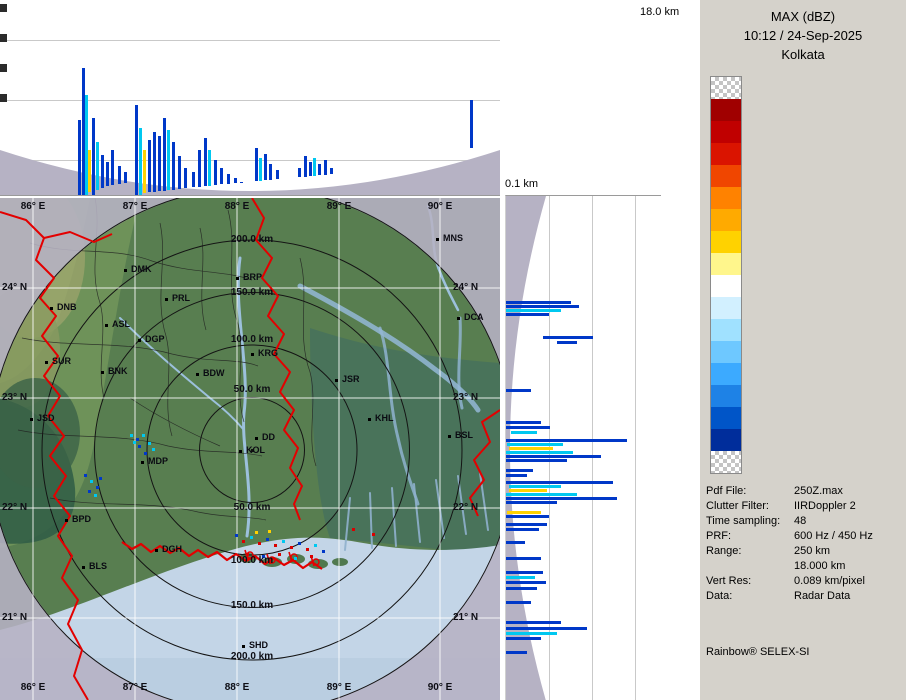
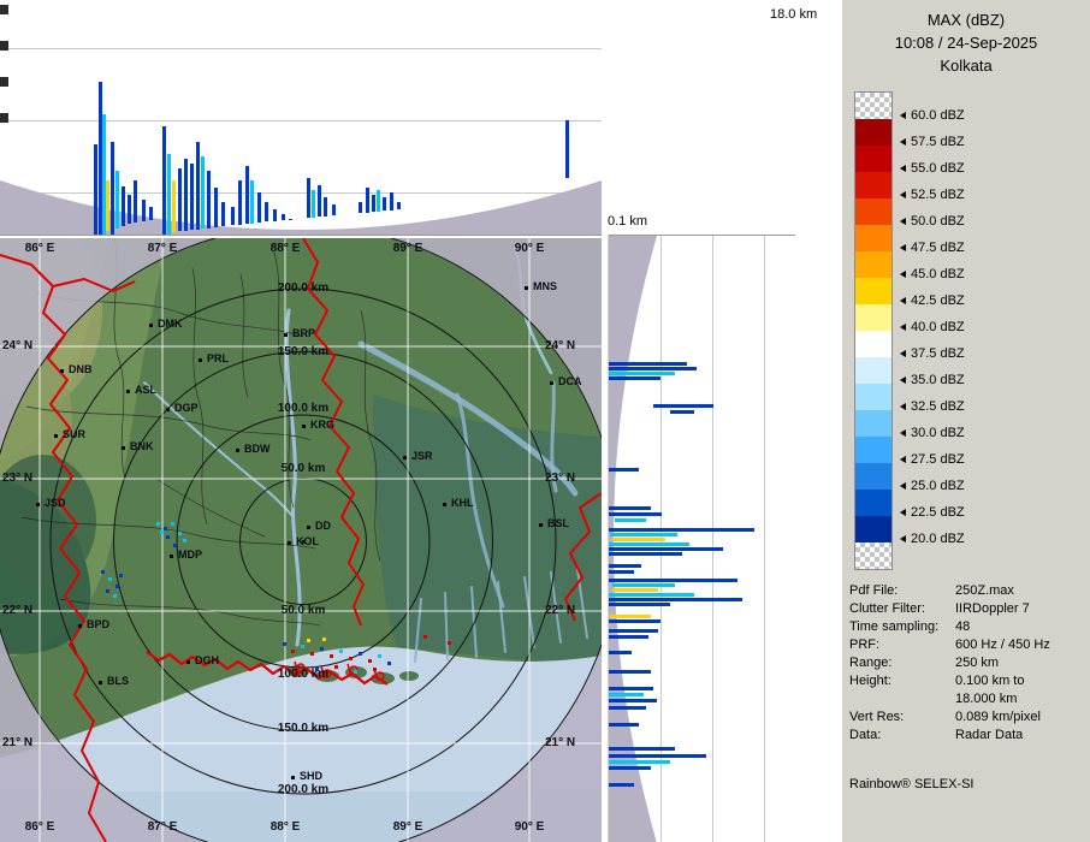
  18.0 km
  0.1 km
  86° E
  86° E
  87° E
  87° E
  88° E
  88° E
  89° E
  89° E
  90° E
  90° E
  24° N
  24° N
  23° N
  23° N
  22° N
  22° N
  21° N
  21° N
  200.0 km
  150.0 km
  100.0 km
  50.0 km
  50.0 km
  100.0 km
  150.0 km
  200.0 km
  MNS
  DMK
  BRP
  PRL
  DNB
  ASL
  DGP
  DCA
  KRG
  SUR
  BNK
  BDW
  JSR
  JSD
  KHL
  BSL
  DD
  KOL
  MDP
  BPD
  DGH
  BLS
  SHD
  MAX (dBZ)
- 10:12 / 24-Sep-2025
+ 10:08 / 24-Sep-2025
  Kolkata
+ 60.0 dBZ
+ 57.5 dBZ
+ 55.0 dBZ
+ 52.5 dBZ
+ 50.0 dBZ
+ 47.5 dBZ
+ 45.0 dBZ
+ 42.5 dBZ
+ 40.0 dBZ
+ 37.5 dBZ
+ 35.0 dBZ
+ 32.5 dBZ
+ 30.0 dBZ
+ 27.5 dBZ
+ 25.0 dBZ
+ 22.5 dBZ
+ 20.0 dBZ
  Pdf File:
  250Z.max
  Clutter Filter:
- IIRDoppler 2
+ IIRDoppler 7
  Time sampling:
  48
  PRF:
  600 Hz / 450 Hz
  Range:
  250 km
+ Height:
+ 0.100 km to
  18.000 km
  Vert Res:
  0.089 km/pixel
  Data:
  Radar Data
  Rainbow® SELEX-SI
